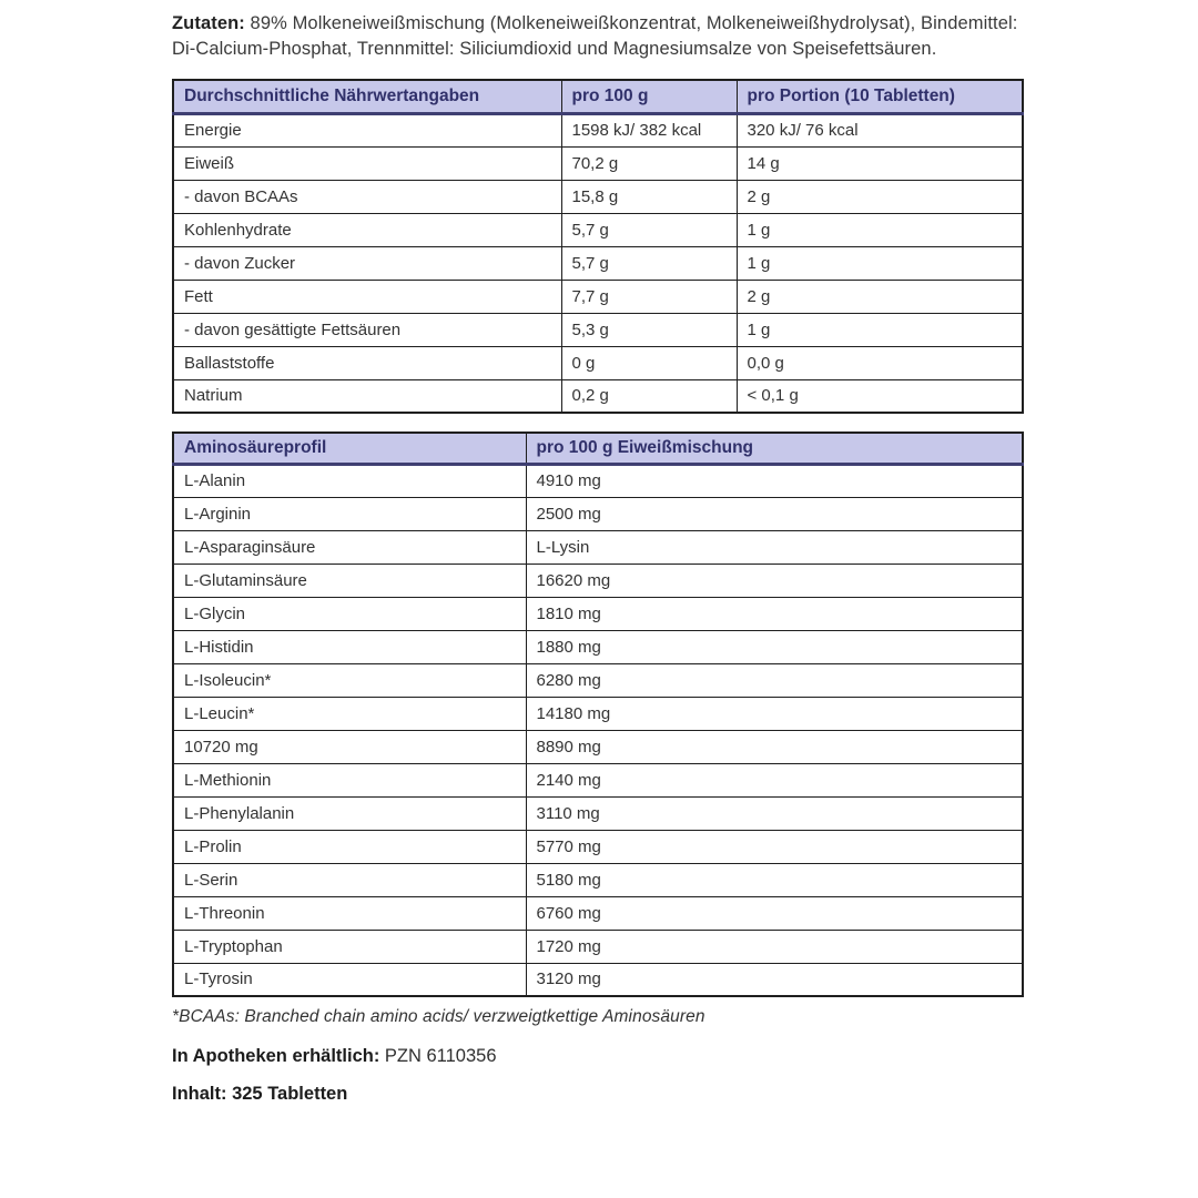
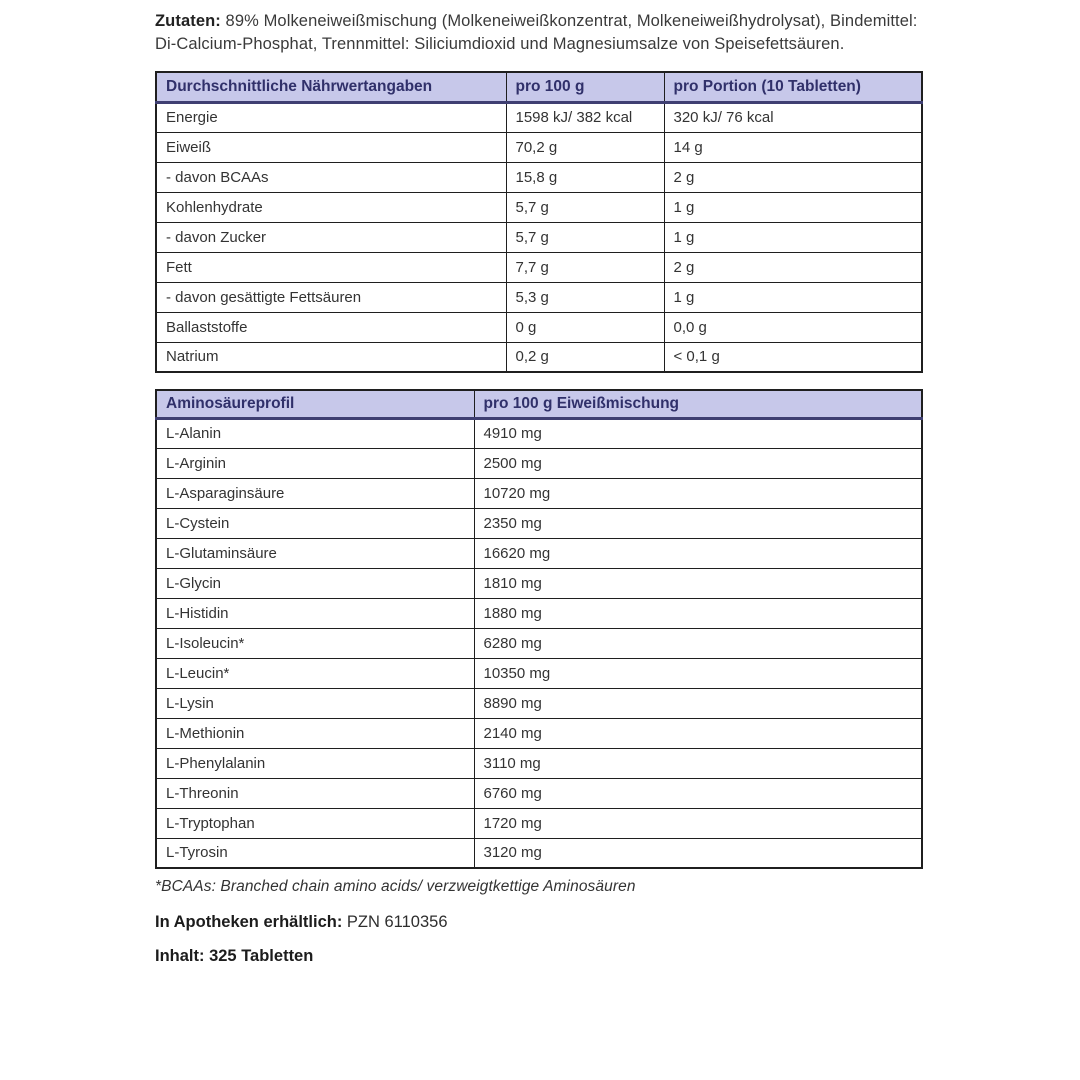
  Zutaten: 89% Molkeneiweißmischung (Molkeneiweißkonzentrat, Molkeneiweißhydrolysat), Bindemittel: Di-Calcium-Phosphat, Trennmittel: Siliciumdioxid und Magnesiumsalze von Speisefettsäuren.
  Durchschnittliche Nährwertangaben	pro 100 g	pro Portion (10 Tabletten)
  Energie	1598 kJ/ 382 kcal	320 kJ/ 76 kcal
  Eiweiß	70,2 g	14 g
  - davon BCAAs	15,8 g	2 g
  Kohlenhydrate	5,7 g	1 g
  - davon Zucker	5,7 g	1 g
  Fett	7,7 g	2 g
  - davon gesättigte Fettsäuren	5,3 g	1 g
  Ballaststoffe	0 g	0,0 g
  Natrium	0,2 g	< 0,1 g
  Aminosäureprofil	pro 100 g Eiweißmischung
  L-Alanin	4910 mg
  L-Arginin	2500 mg
- L-Asparaginsäure	L-Lysin
+ L-Asparaginsäure	10720 mg
+ L-Cystein	2350 mg
  L-Glutaminsäure	16620 mg
  L-Glycin	1810 mg
  L-Histidin	1880 mg
  L-Isoleucin*	6280 mg
- L-Leucin*	14180 mg
+ L-Leucin*	10350 mg
- 10720 mg	8890 mg
+ L-Lysin	8890 mg
  L-Methionin	2140 mg
  L-Phenylalanin	3110 mg
- L-Prolin	5770 mg
- L-Serin	5180 mg
  L-Threonin	6760 mg
  L-Tryptophan	1720 mg
  L-Tyrosin	3120 mg
  *BCAAs: Branched chain amino acids/ verzweigtkettige Aminosäuren
  In Apotheken erhältlich: PZN 6110356
  Inhalt: 325 Tabletten
